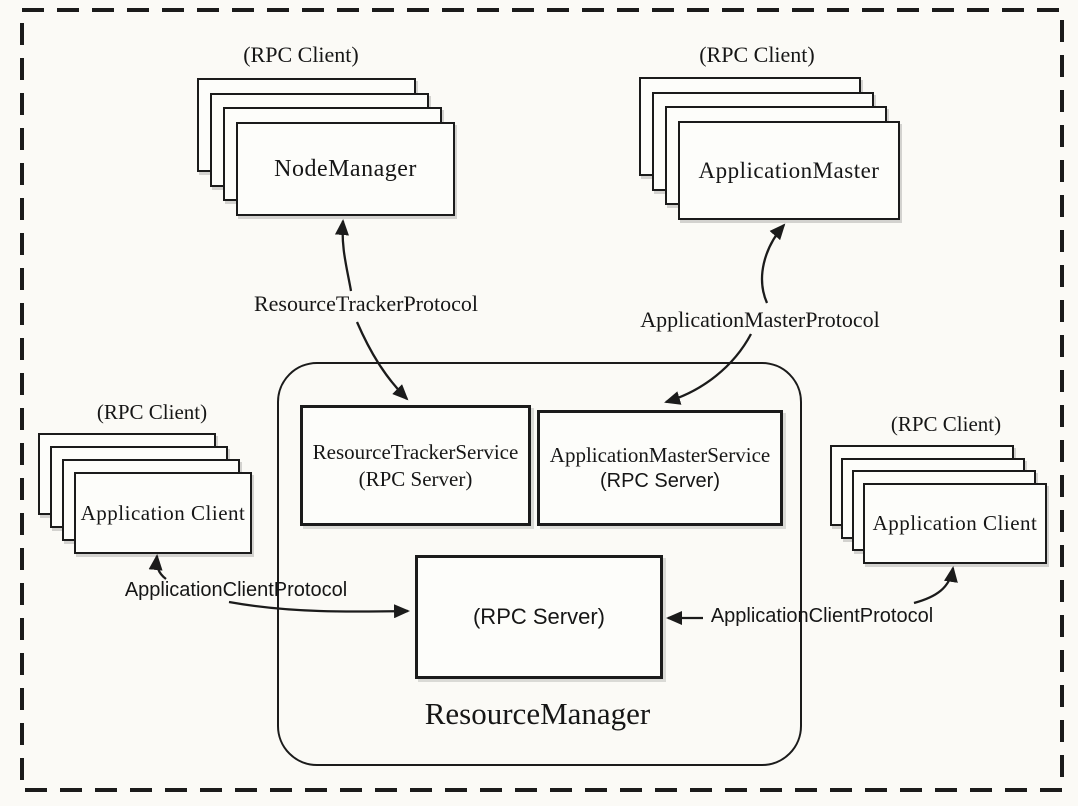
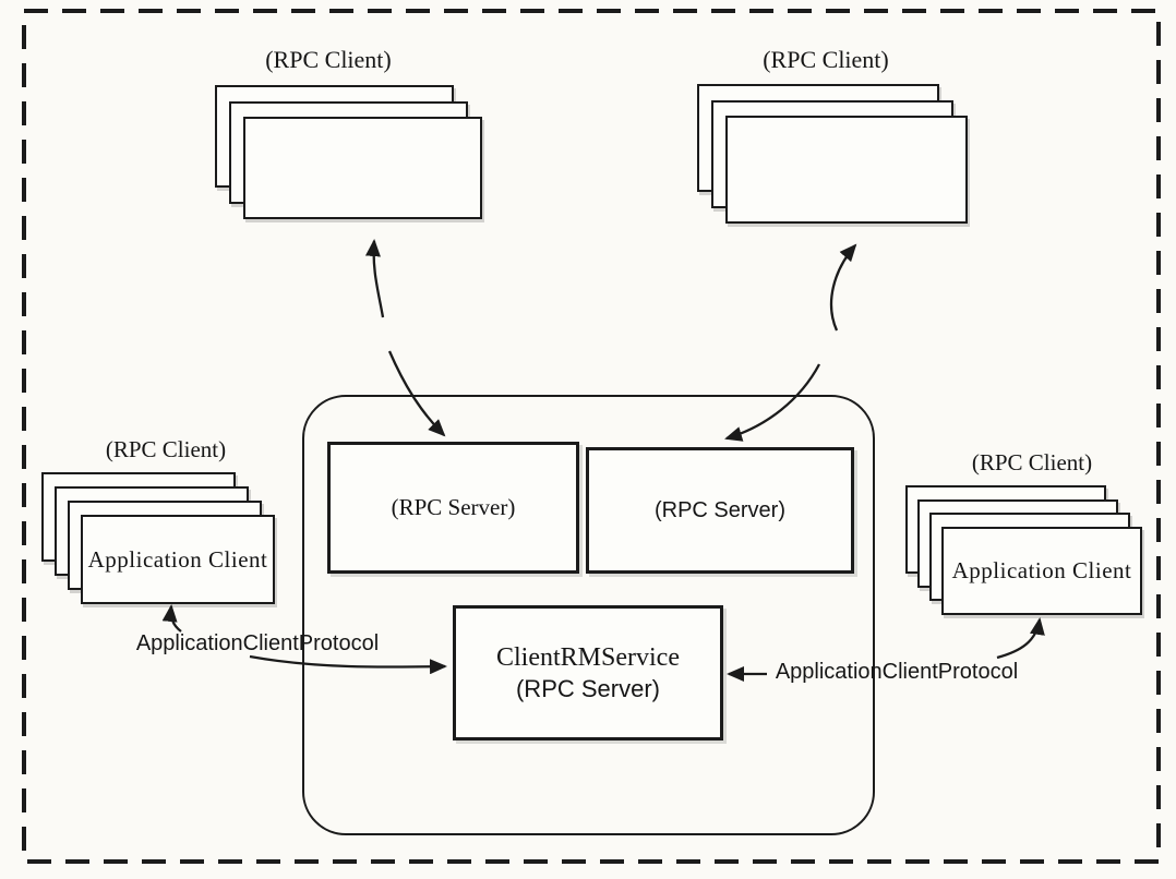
  (RPC Client)
- NodeManager
  (RPC Client)
- ApplicationMaster
  (RPC Client)
  Application Client
  (RPC Client)
  Application Client
- ResourceManager
- ResourceTrackerService
  (RPC Server)
- ApplicationMasterService
  (RPC Server)
+ ClientRMService
  (RPC Server)
- ResourceTrackerProtocol
- ApplicationMasterProtocol
  ApplicationClientProtocol
  ApplicationClientProtocol
